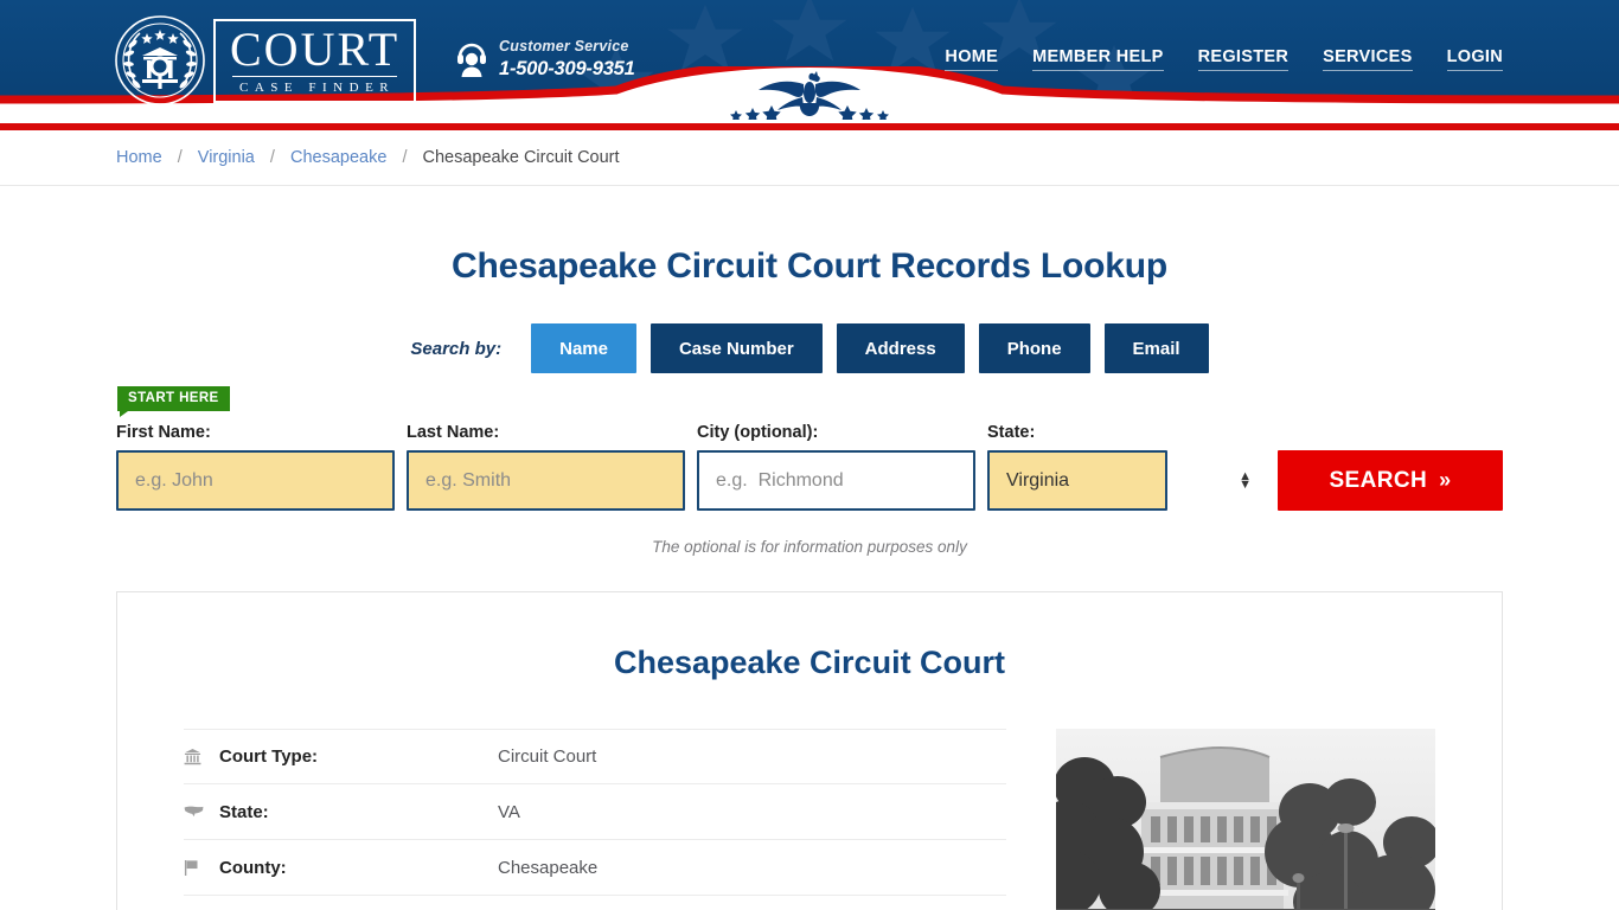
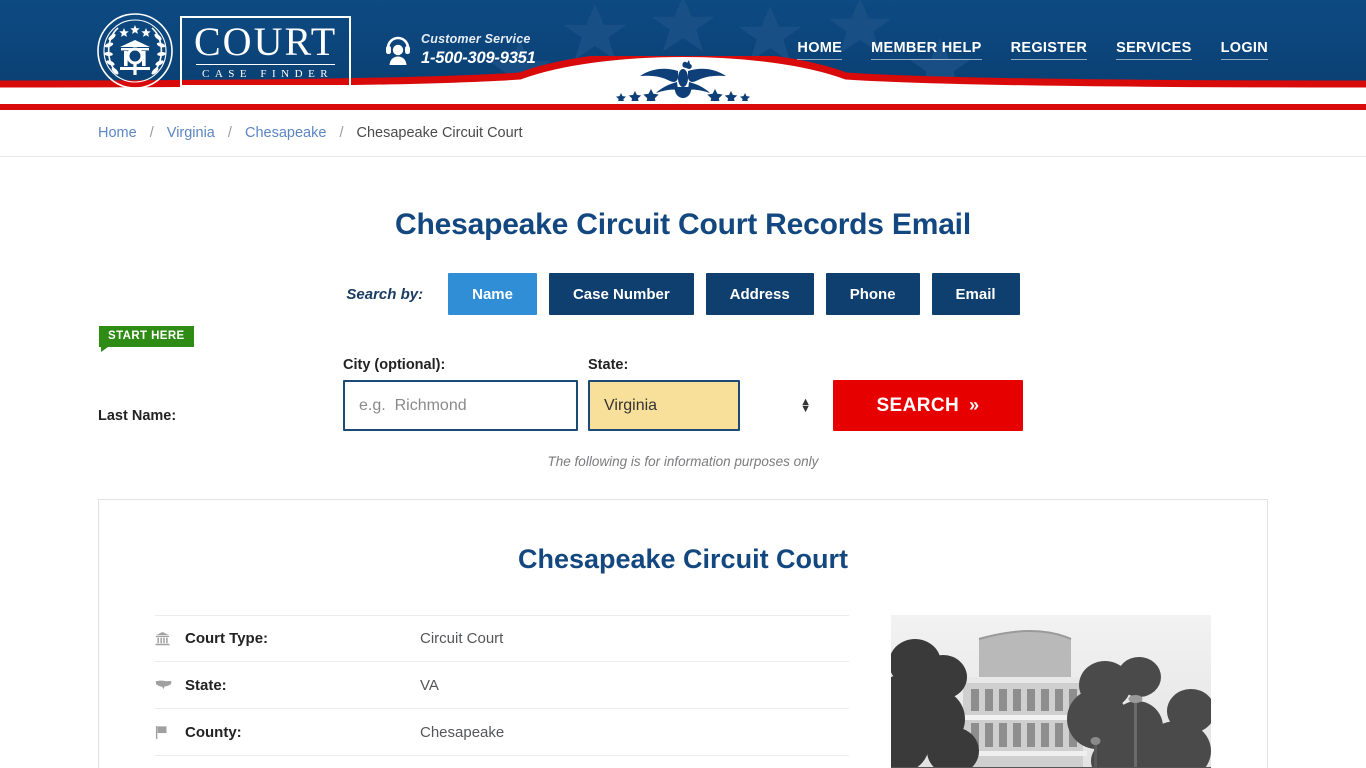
  COURT
  CASE FINDER
  Customer Service
  1-500-309-9351
  HOME
  MEMBER HELP
  REGISTER
  SERVICES
  LOGIN
  Home / Virginia / Chesapeake / Chesapeake Circuit Court
- Chesapeake Circuit Court Records Lookup
+ Chesapeake Circuit Court Records Email
  Search by:
  Name
  Case Number
  Address
  Phone
  Email
  START HERE
- First Name:
- e.g. John
  Last Name:
- e.g. Smith
  City (optional):
  e.g. Richmond
  State:
  Virginia
  ▲
  ▼
  SEARCH
  »
- The optional is for information purposes only
+ The following is for information purposes only
  Chesapeake Circuit Court
  Court Type:
  Circuit Court
  State:
  VA
  County:
  Chesapeake
